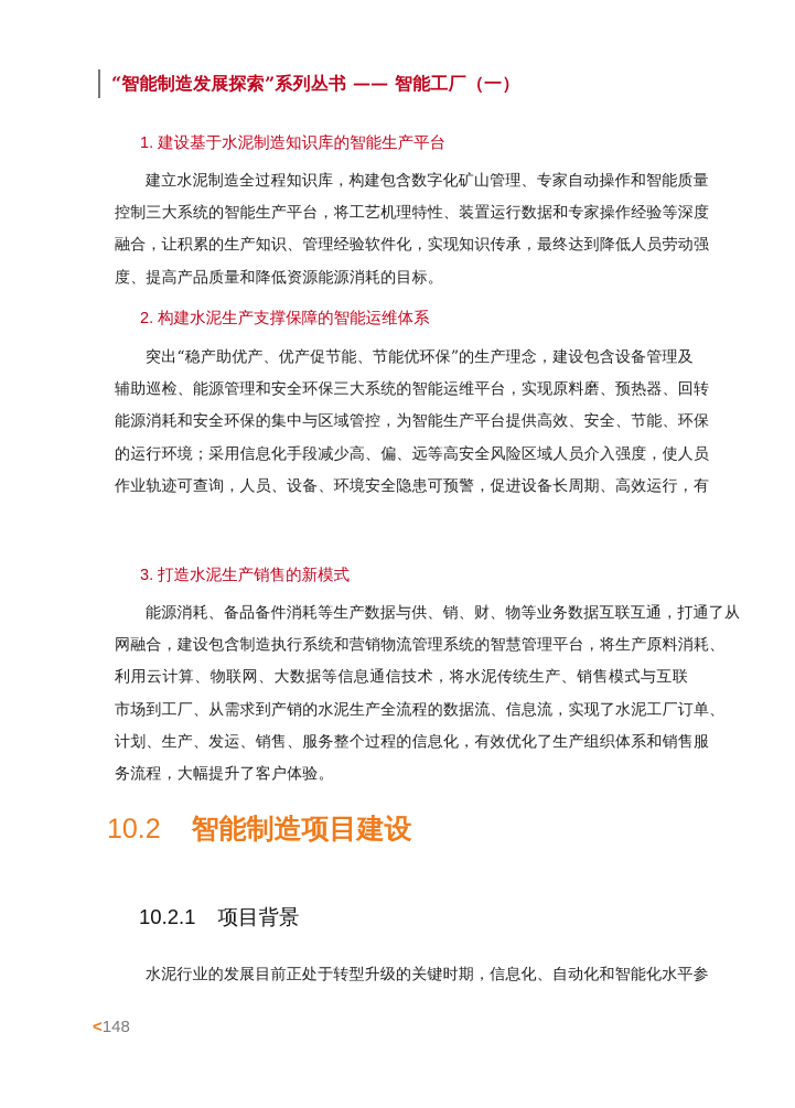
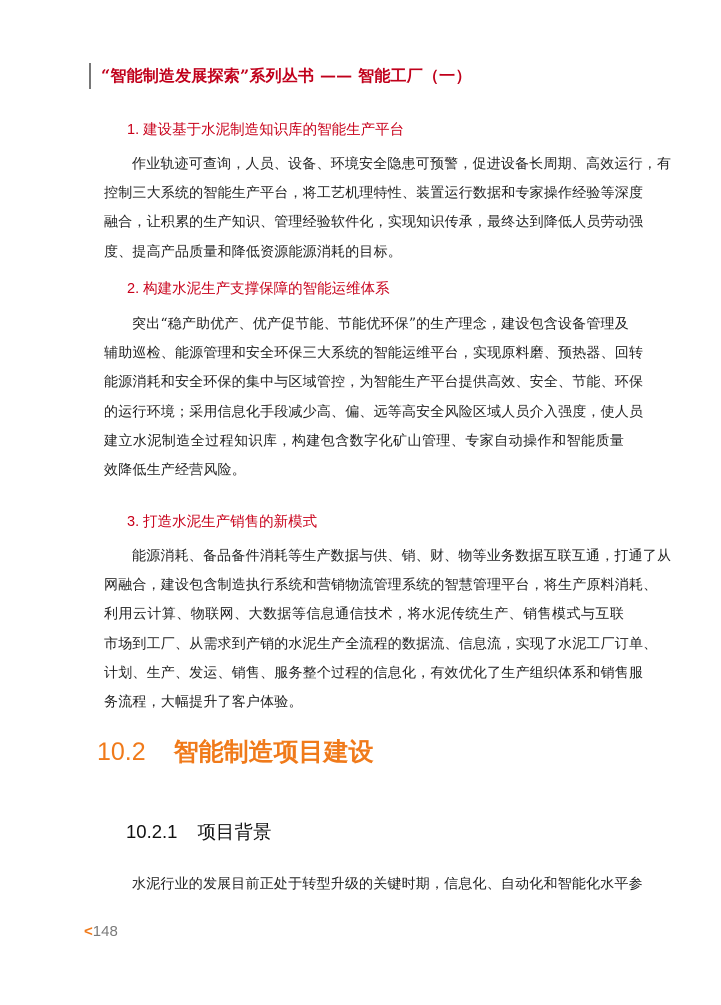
  “智能制造发展探索”系列丛书 —— 智能工厂（一）
  1. 建设基于水泥制造知识库的智能生产平台
- 建立水泥制造全过程知识库，构建包含数字化矿山管理、专家自动操作和智能质量
+ 作业轨迹可查询，人员、设备、环境安全隐患可预警，促进设备长周期、高效运行，有
  控制三大系统的智能生产平台，将工艺机理特性、装置运行数据和专家操作经验等深度
  融合，让积累的生产知识、管理经验软件化，实现知识传承，最终达到降低人员劳动强
  度、提高产品质量和降低资源能源消耗的目标。
  2. 构建水泥生产支撑保障的智能运维体系
  突出“稳产助优产、优产促节能、节能优环保”的生产理念，建设包含设备管理及
  辅助巡检、能源管理和安全环保三大系统的智能运维平台，实现原料磨、预热器、回转
  能源消耗和安全环保的集中与区域管控，为智能生产平台提供高效、安全、节能、环保
  的运行环境；采用信息化手段减少高、偏、远等高安全风险区域人员介入强度，使人员
- 作业轨迹可查询，人员、设备、环境安全隐患可预警，促进设备长周期、高效运行，有
+ 建立水泥制造全过程知识库，构建包含数字化矿山管理、专家自动操作和智能质量
+ 效降低生产经营风险。
  3. 打造水泥生产销售的新模式
  能源消耗、备品备件消耗等生产数据与供、销、财、物等业务数据互联互通，打通了从
  网融合，建设包含制造执行系统和营销物流管理系统的智慧管理平台，将生产原料消耗、
  利用云计算、物联网、大数据等信息通信技术，将水泥传统生产、销售模式与互联
  市场到工厂、从需求到产销的水泥生产全流程的数据流、信息流，实现了水泥工厂订单、
  计划、生产、发运、销售、服务整个过程的信息化，有效优化了生产组织体系和销售服
  务流程，大幅提升了客户体验。
  10.2 智能制造项目建设
  10.2.1 项目背景
  水泥行业的发展目前正处于转型升级的关键时期，信息化、自动化和智能化水平参
  <148
